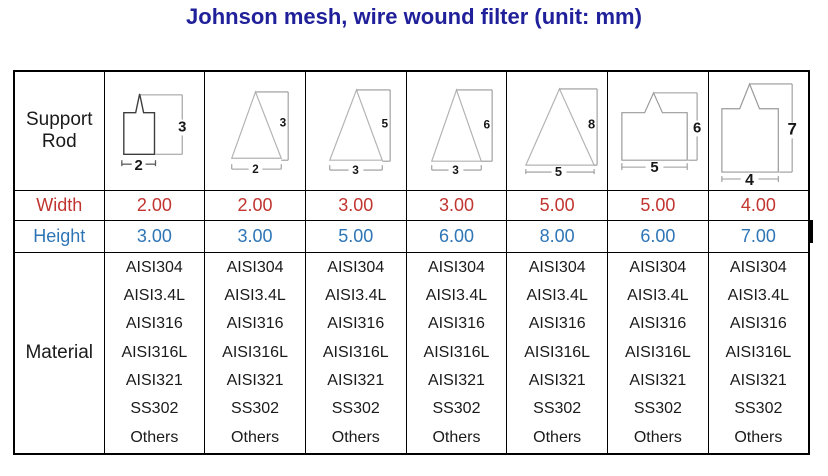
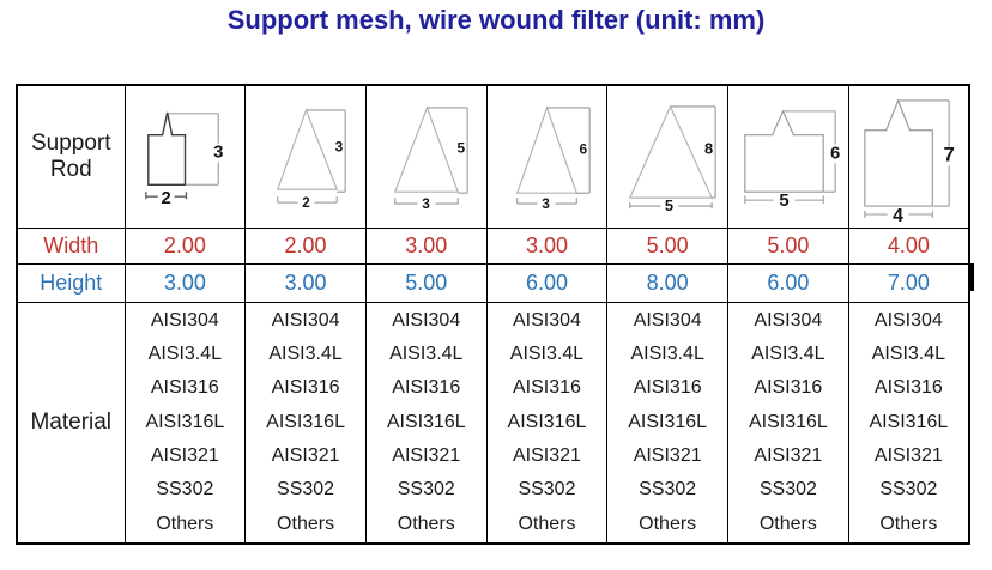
- Johnson mesh, wire wound filter (unit: mm)
+ Support mesh, wire wound filter (unit: mm)
  Support Rod	3 2	3 2	5 3	6 3	8 5	6 5	7 4
  Width	2.00	2.00	3.00	3.00	5.00	5.00	4.00
  Height	3.00	3.00	5.00	6.00	8.00	6.00	7.00
  Material	AISI304AISI3.4LAISI316AISI316LAISI321SS302Others	AISI304AISI3.4LAISI316AISI316LAISI321SS302Others	AISI304AISI3.4LAISI316AISI316LAISI321SS302Others	AISI304AISI3.4LAISI316AISI316LAISI321SS302Others	AISI304AISI3.4LAISI316AISI316LAISI321SS302Others	AISI304AISI3.4LAISI316AISI316LAISI321SS302Others	AISI304AISI3.4LAISI316AISI316LAISI321SS302Others
